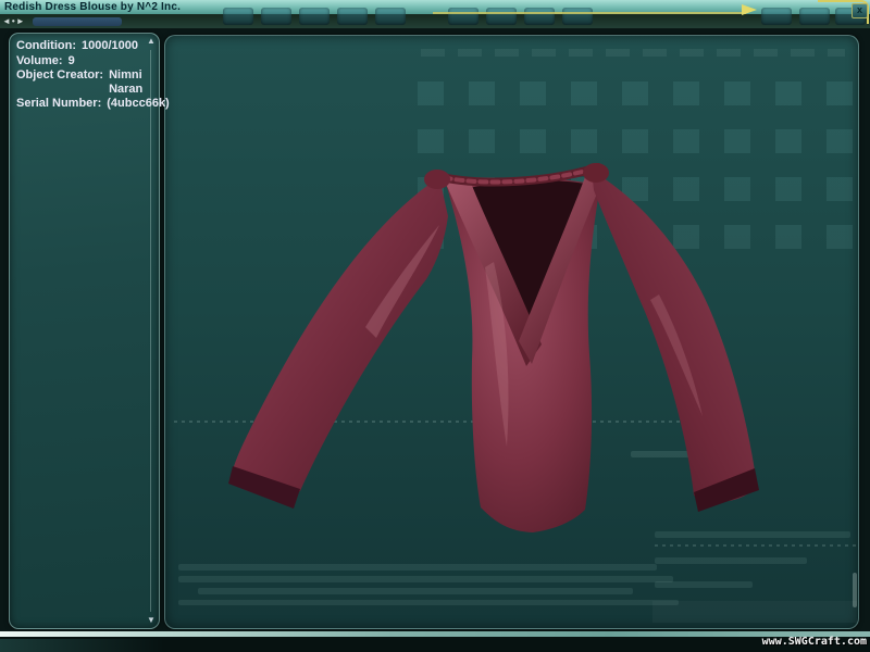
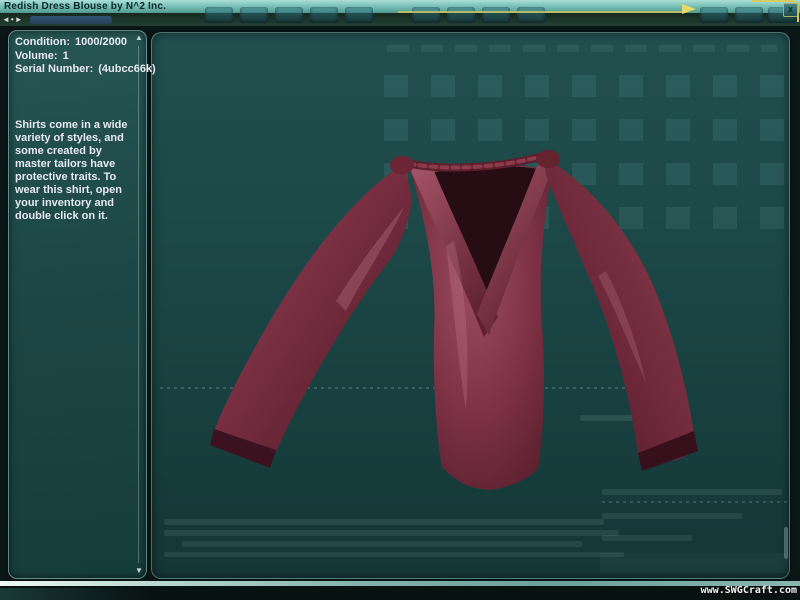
  Redish Dress Blouse by N^2 Inc.
  x
  ◄•►
  Condition:
- 1000/1000
+ 1000/2000
  Volume:
- 9
+ 1
- Object Creator:
- Nimni Naran
  Serial Number:
  (4ubcc66k)
+ Shirts come in a wide variety of styles, and some created by master tailors have protective traits. To wear this shirt, open your inventory and double click on it.
  ▲
  ▼
  www.SWGCraft.com
